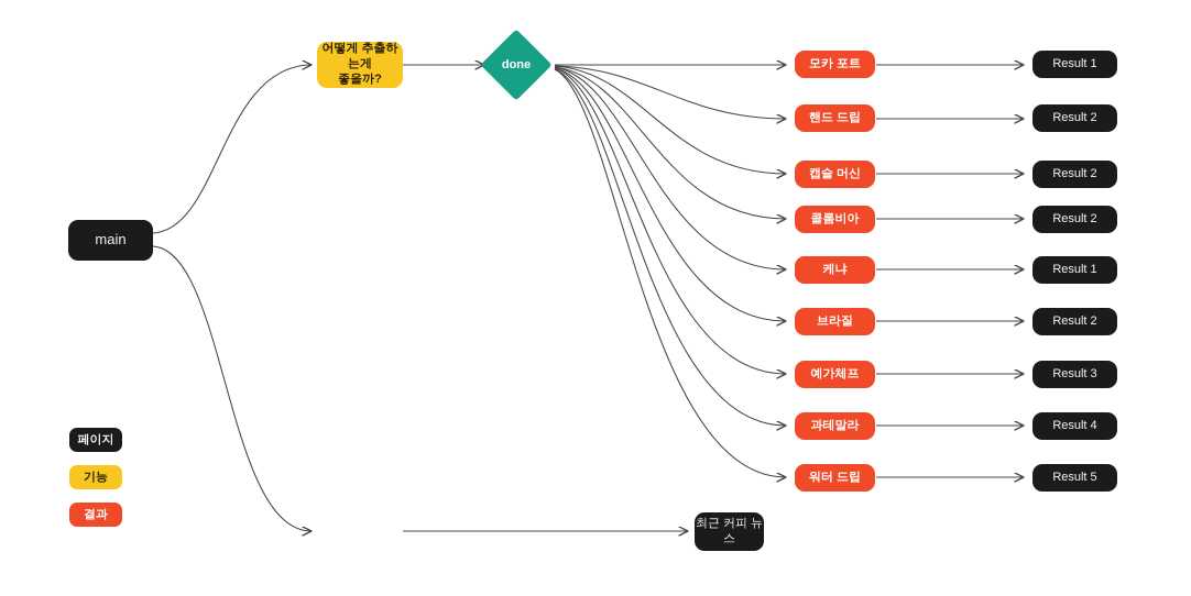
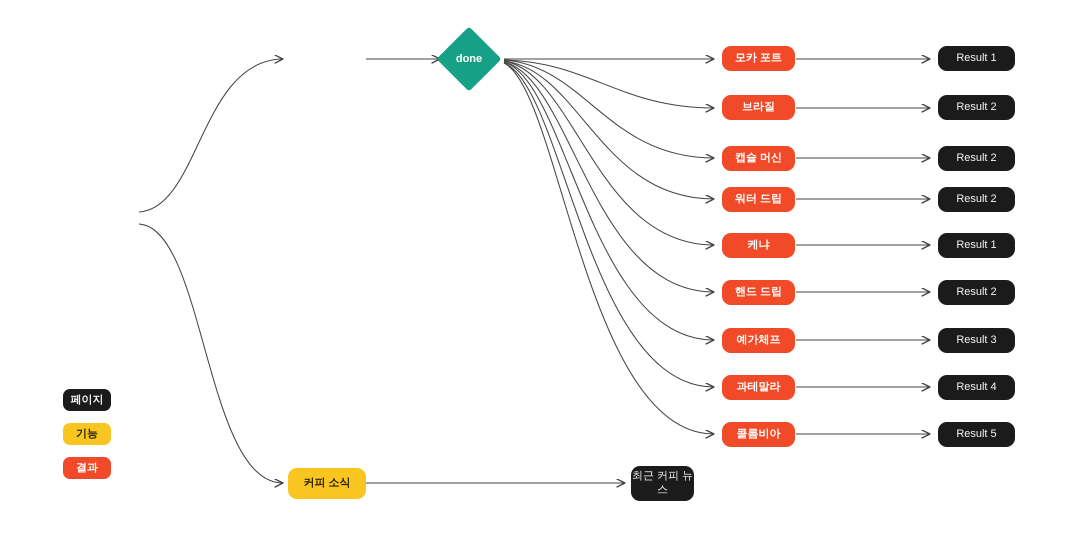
- main
- 어떻게 추출하는게
- 좋을까?
  done
  모카 포트
- 핸드 드립
+ 브라질
  캡슐 머신
- 콜롬비아
+ 워터 드립
  케냐
- 브라질
+ 핸드 드립
  예가체프
  과테말라
- 워터 드립
+ 콜롬비아
  Result 1
  Result 2
  Result 2
  Result 2
  Result 1
  Result 2
  Result 3
  Result 4
  Result 5
+ 커피 소식
  최근 커피 뉴스
  페이지
  기능
  결과
